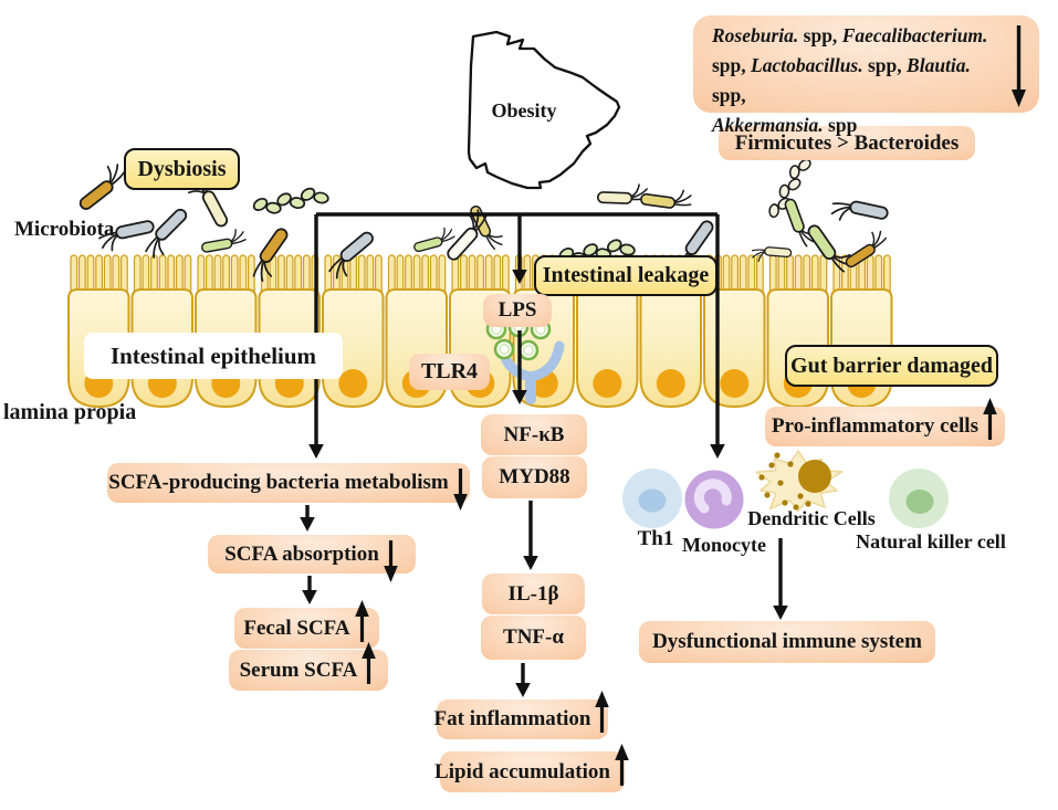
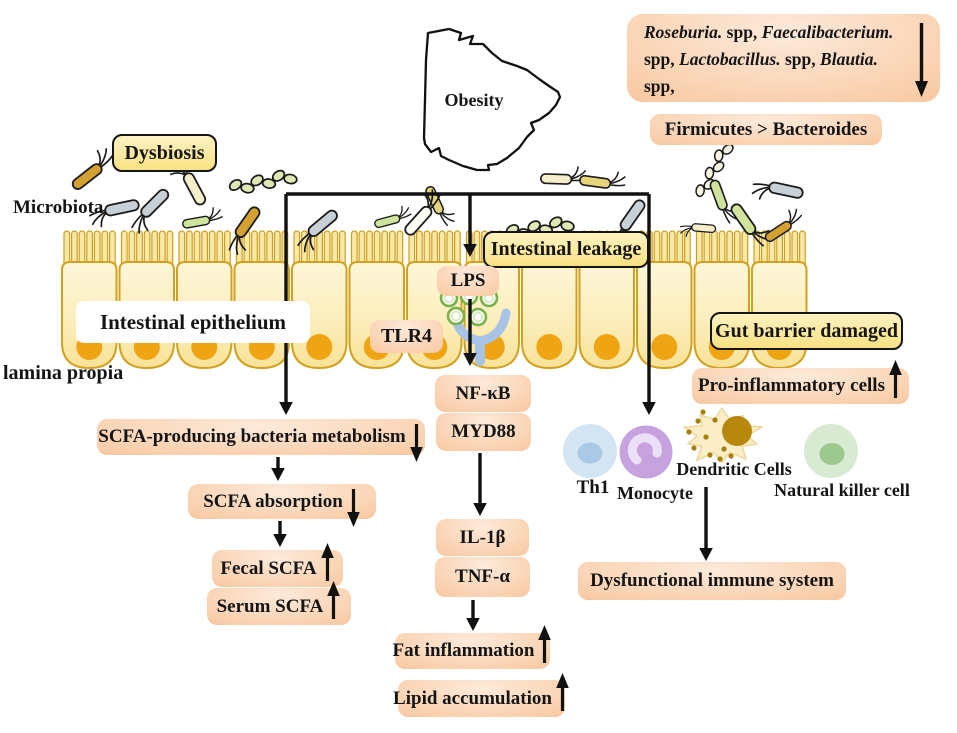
  Firmicutes > Bacteroides
  Dysbiosis
  Intestinal leakage
  Gut barrier damaged
  Intestinal epithelium
  LPS
  TLR4
  NF-κB
  MYD88
  IL-1β
  TNF-α
  Fat inflammation
  Lipid accumulation
  SCFA-producing bacteria metabolism
  SCFA absorption
  Fecal SCFA
  Serum SCFA
  Pro-inflammatory cells
  Dysfunctional immune system
  Obesity
  Microbiota
  lamina propia
  Th1
  Monocyte
  Dendritic Cells
  Natural killer cell
  Roseburia. spp, Faecalibacterium.
  spp, Lactobacillus. spp, Blautia. spp,
- Akkermansia. spp
